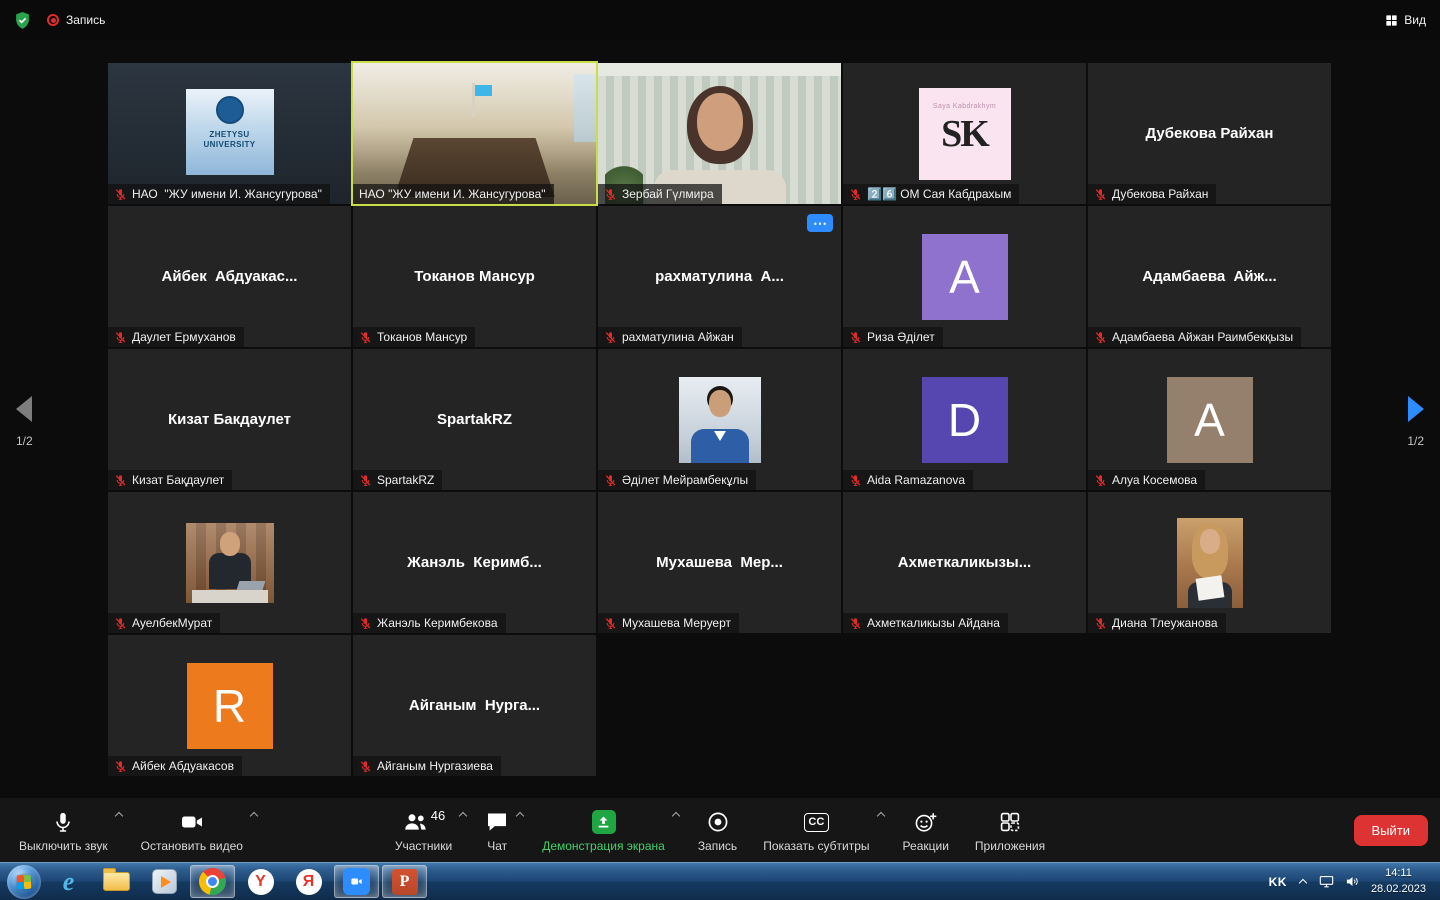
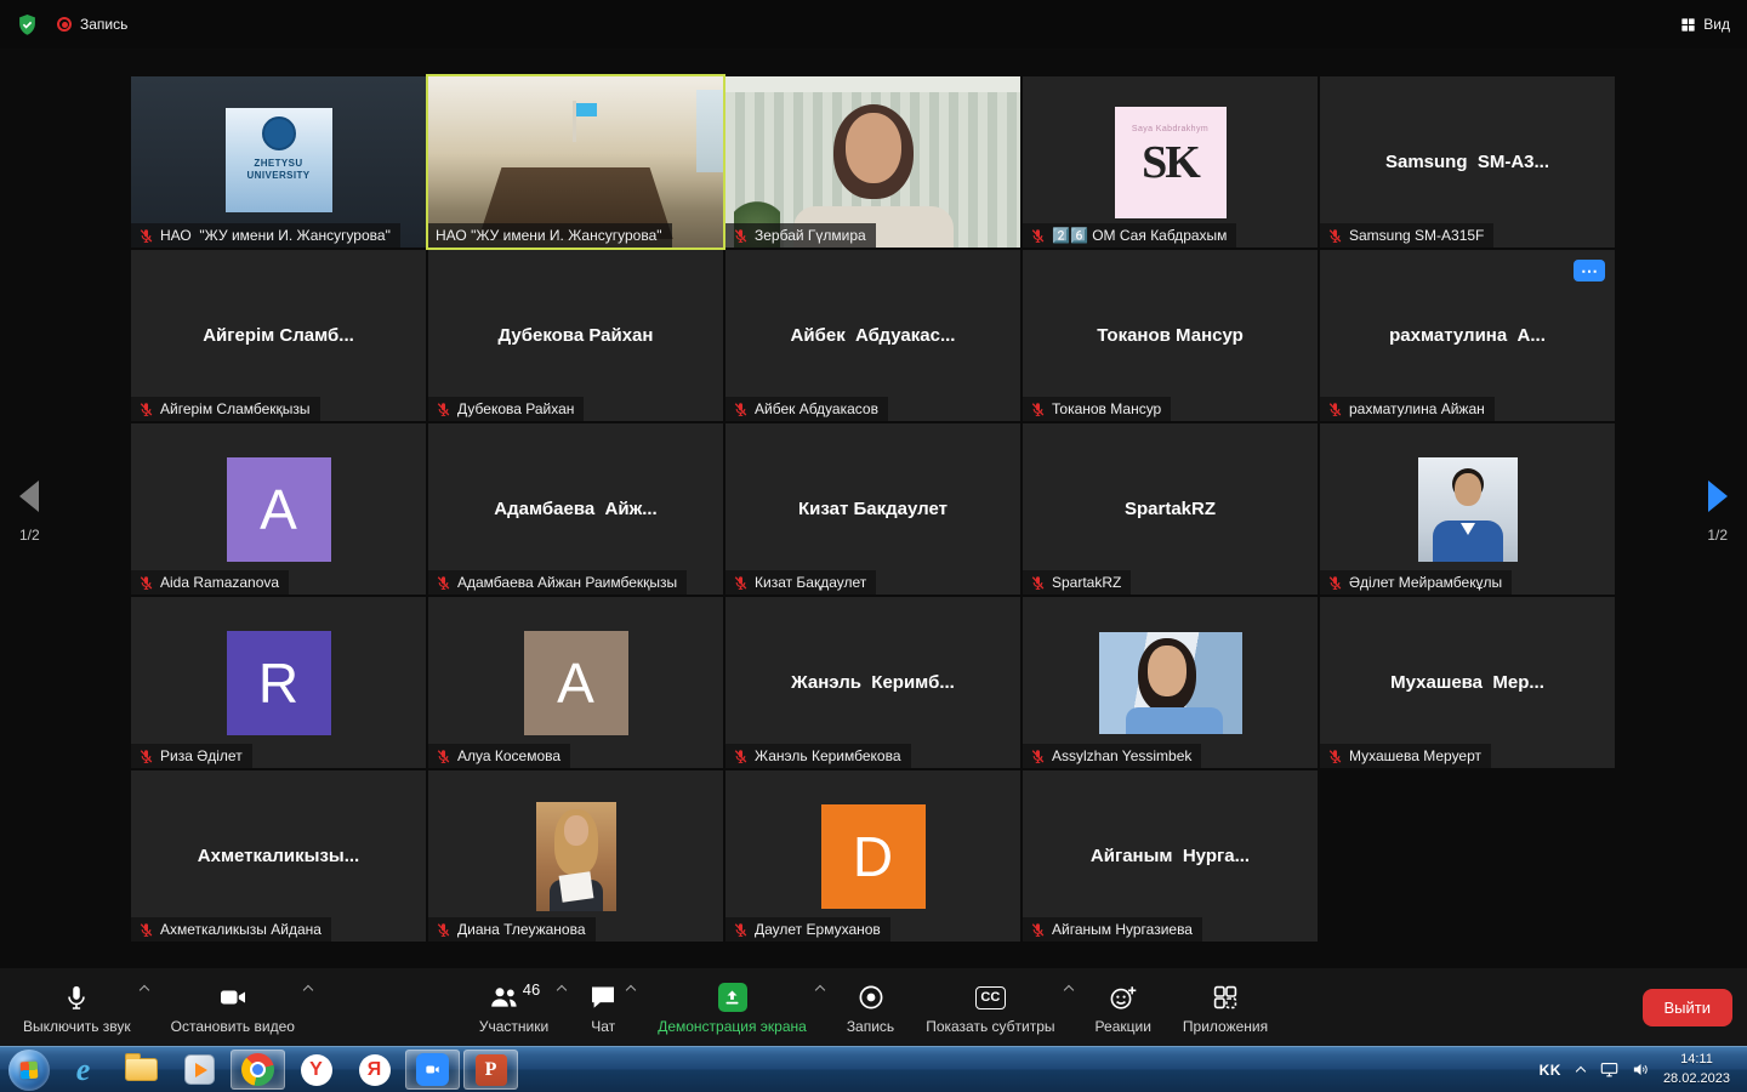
  Запись
  Вид
  НАО "ЖУ имени И. Жансугурова"
  НАО "ЖУ имени И. Жансугурова"
  Зербай Гүлмира
  2️⃣6️⃣ ОМ Сая Кабдрахым
+ Samsung SM-A3...
+ Samsung SM-A315F
+ Айгерім Сламб...
+ Айгерім Сламбекқызы
  Дубекова Райхан
  Дубекова Райхан
  Айбек Абдуакас...
- Даулет Ермуханов
+ Айбек Абдуакасов
  Токанов Мансур
  Токанов Мансур
  рахматулина А...
  рахматулина Айжан
  A
- Риза Әділет
+ Aida Ramazanova
  Адамбаева Айж...
  Адамбаева Айжан Раимбекқызы
  Кизат Бакдаулет
  Кизат Бақдаулет
  SpartakRZ
  SpartakRZ
  Әділет Мейрамбекұлы
- D
+ R
- Aida Ramazanova
+ Риза Әділет
  A
  Алуа Косемова
- АуелбекМурат
  Жанэль Керимб...
  Жанэль Керимбекова
+ Assylzhan Yessimbek
  Мухашева Мер...
  Мухашева Меруерт
  Ахметкаликызы...
  Ахметкаликызы Айдана
  Диана Тлеужанова
- R
+ D
- Айбек Абдуакасов
+ Даулет Ермуханов
  Айганым Нурга...
  Айганым Нургазиева
  1/2
  1/2
  Выключить звук
  Остановить видео
  46
  Участники
  Чат
  Демонстрация экрана
  Запись
  CC
  Показать субтитры
  Реакции
  Приложения
  Выйти
  e
  Y
  Я
  P
  KK
  14:11
  28.02.2023
